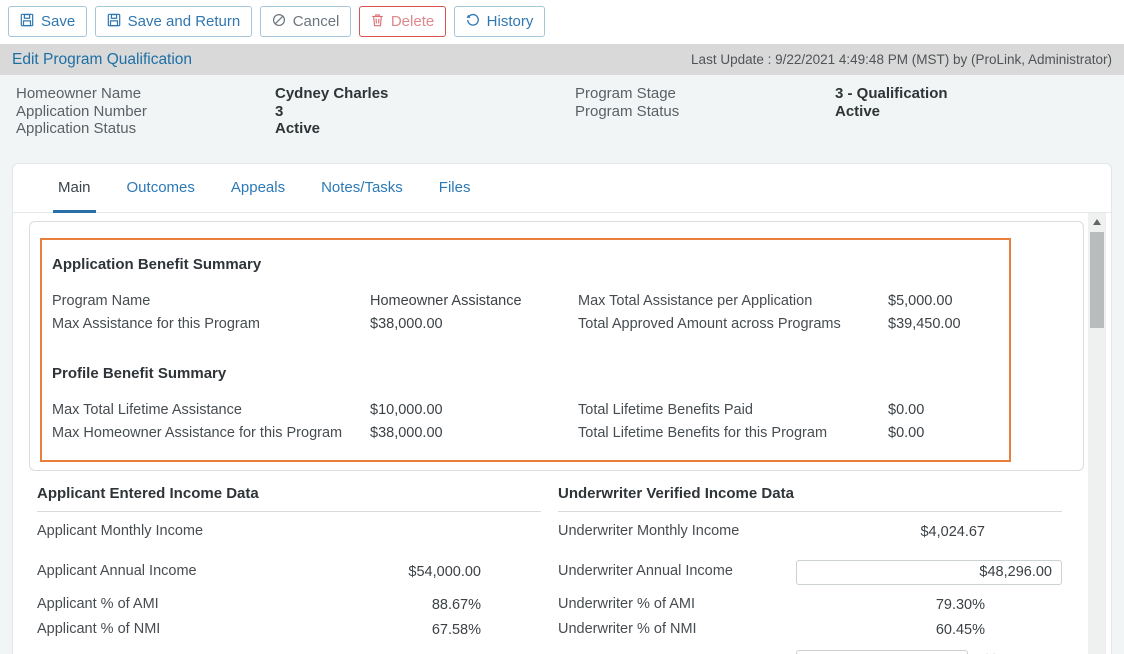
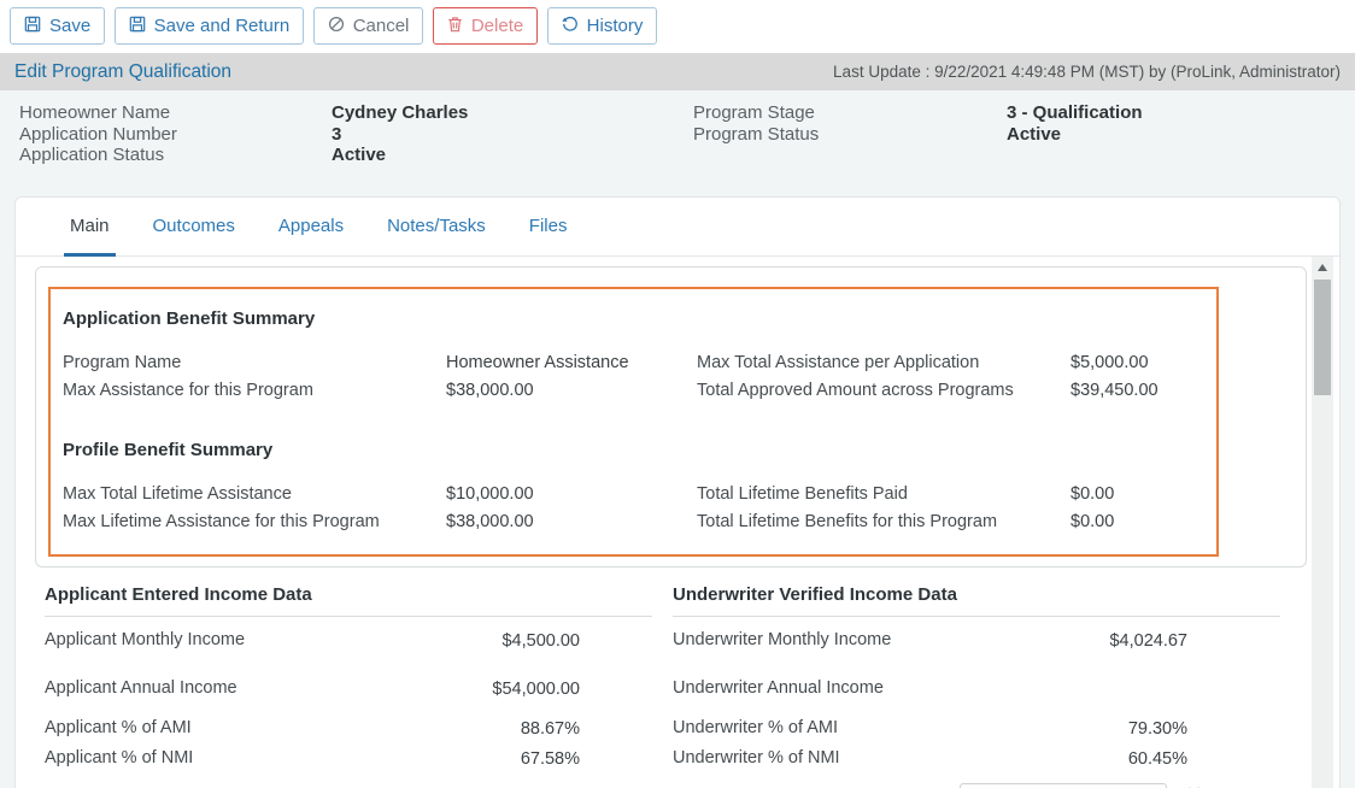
  Save
  Save and Return
  Cancel
  Delete
  History
  Edit Program Qualification
  Last Update : 9/22/2021 4:49:48 PM (MST) by (ProLink, Administrator)
  Homeowner Name
  Cydney Charles
  Program Stage
  3 - Qualification
  Application Number
  3
  Program Status
  Active
  Application Status
  Active
  Main
  Outcomes
  Appeals
  Notes/Tasks
  Files
  Application Benefit Summary
  Program Name
  Homeowner Assistance
  Max Total Assistance per Application
  $5,000.00
  Max Assistance for this Program
  $38,000.00
  Total Approved Amount across Programs
  $39,450.00
  Profile Benefit Summary
  Max Total Lifetime Assistance
  $10,000.00
  Total Lifetime Benefits Paid
  $0.00
- Max Homeowner Assistance for this Program
+ Max Lifetime Assistance for this Program
  $38,000.00
  Total Lifetime Benefits for this Program
  $0.00
  Applicant Entered Income Data
  Applicant Monthly Income
+ $4,500.00
  Applicant Annual Income
  $54,000.00
  Applicant % of AMI
  88.67%
  Applicant % of NMI
  67.58%
  Underwriter Verified Income Data
  Underwriter Monthly Income
  $4,024.67
  Underwriter Annual Income
- $48,296.00
  Underwriter % of AMI
  79.30%
  Underwriter % of NMI
  60.45%
